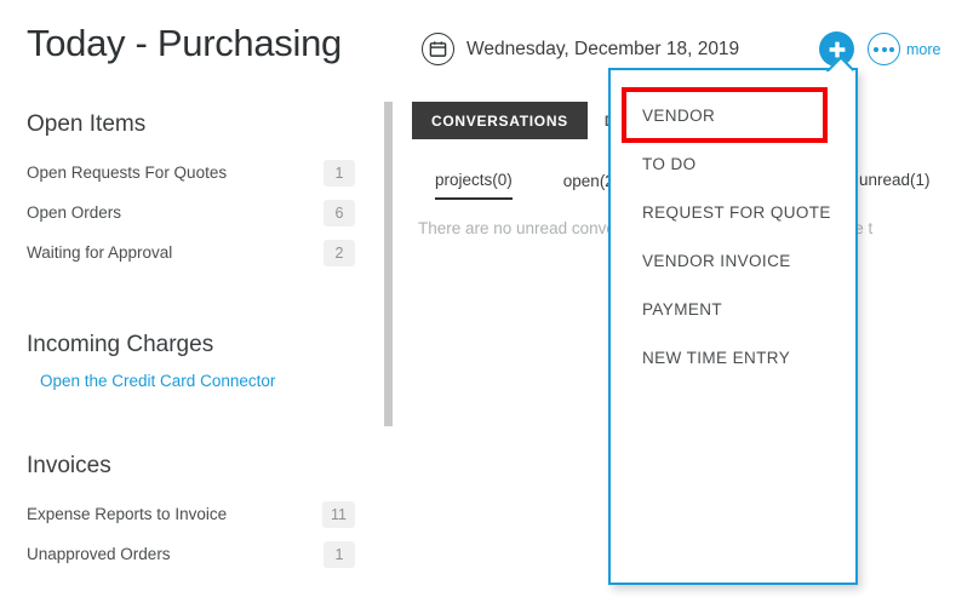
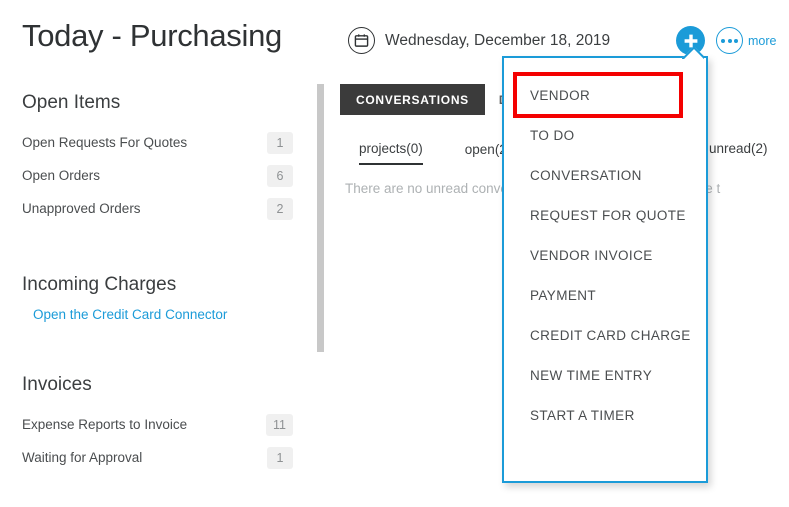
  Today - Purchasing
  Wednesday, December 18, 2019
  more
  Open Items
  Open Requests For Quotes
  1
  Open Orders
  6
- Waiting for Approval
+ Unapproved Orders
  2
  Incoming Charges
  Open the Credit Card Connector
  Invoices
  Expense Reports to Invoice
  11
- Unapproved Orders
+ Waiting for Approval
  1
  CONVERSATIONS
  projects(0)
- unread(1)
+ unread(2)
  VENDOR
  TO DO
+ CONVERSATION
  REQUEST FOR QUOTE
  VENDOR INVOICE
  PAYMENT
+ CREDIT CARD CHARGE
  NEW TIME ENTRY
+ START A TIMER
